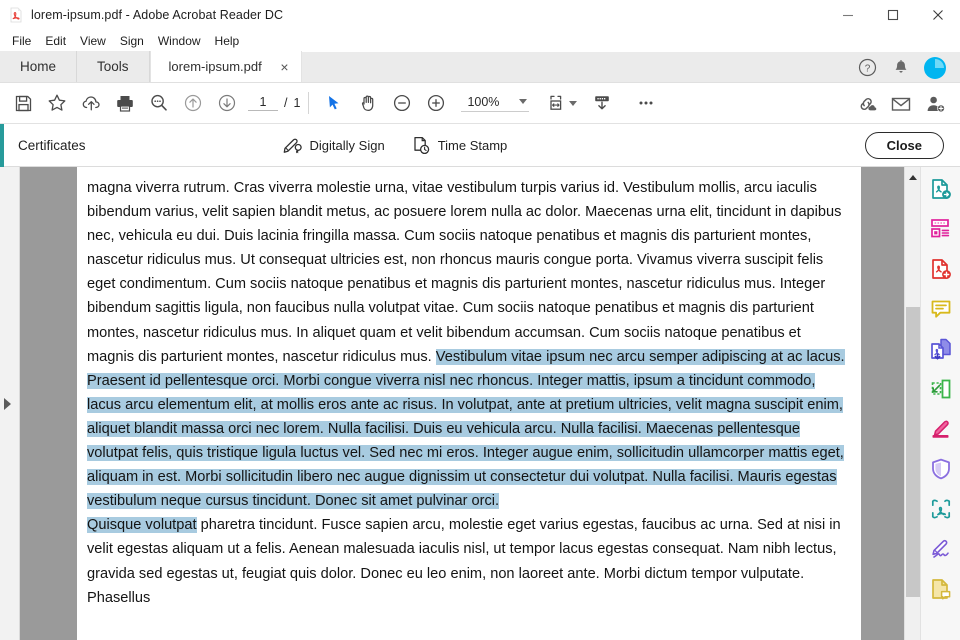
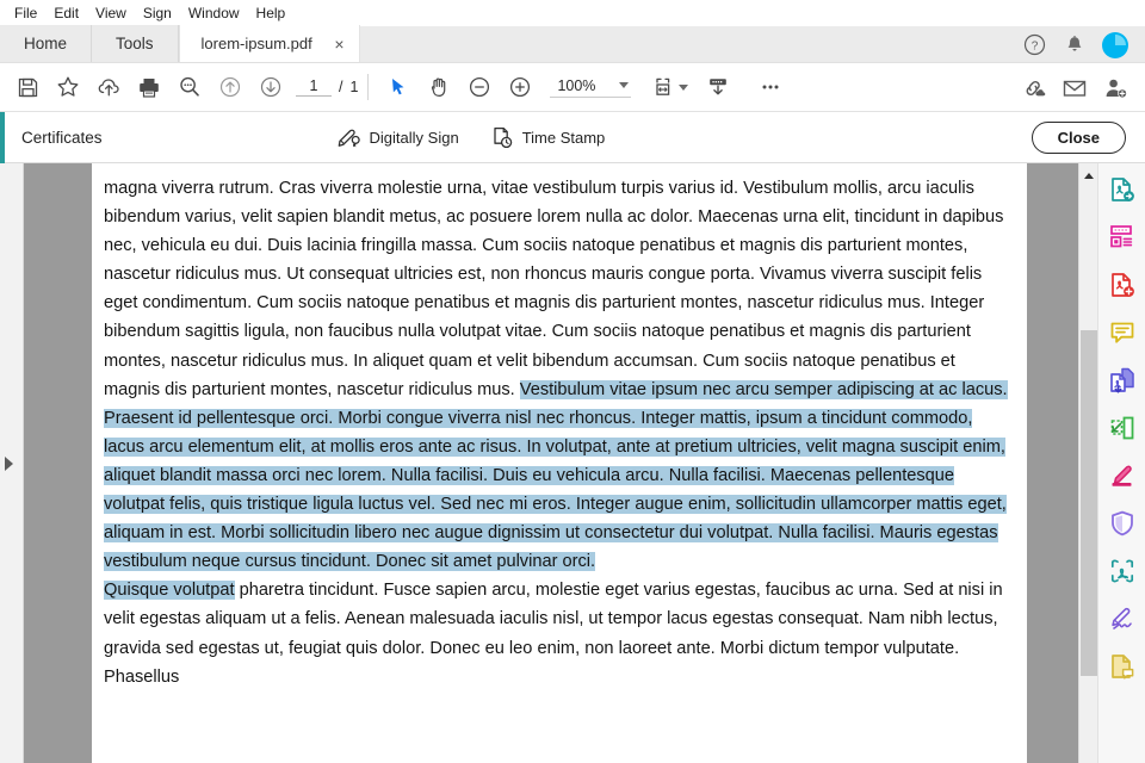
- lorem-ipsum.pdf - Adobe Acrobat Reader DC
  File
  Edit
  View
  Sign
  Window
  Help
  Home
  Tools
  lorem-ipsum.pdf
  ×
  ?
  1
  /
  1
  100%
  Certificates
  Digitally Sign
  Time Stamp
  Close
  magna viverra rutrum. Cras viverra molestie urna, vitae vestibulum turpis varius id. Vestibulum mollis, arcu iaculis bibendum varius, velit sapien blandit metus, ac posuere lorem nulla ac dolor. Maecenas urna elit, tincidunt in dapibus nec, vehicula eu dui. Duis lacinia fringilla massa. Cum sociis natoque penatibus et magnis dis parturient montes, nascetur ridiculus mus. Ut consequat ultricies est, non rhoncus mauris congue porta. Vivamus viverra suscipit felis eget condimentum. Cum sociis natoque penatibus et magnis dis parturient montes, nascetur ridiculus mus. Integer bibendum sagittis ligula, non faucibus nulla volutpat vitae. Cum sociis natoque penatibus et magnis dis parturient montes, nascetur ridiculus mus. In aliquet quam et velit bibendum accumsan. Cum sociis natoque penatibus et magnis dis parturient montes, nascetur ridiculus mus. Vestibulum vitae ipsum nec arcu semper adipiscing at ac lacus. Praesent id pellentesque orci. Morbi congue viverra nisl nec rhoncus. Integer mattis, ipsum a tincidunt commodo, lacus arcu elementum elit, at mollis eros ante ac risus. In volutpat, ante at pretium ultricies, velit magna suscipit enim, aliquet blandit massa orci nec lorem. Nulla facilisi. Duis eu vehicula arcu. Nulla facilisi. Maecenas pellentesque volutpat felis, quis tristique ligula luctus vel. Sed nec mi eros. Integer augue enim, sollicitudin ullamcorper mattis eget, aliquam in est. Morbi sollicitudin libero nec augue dignissim ut consectetur dui volutpat. Nulla facilisi. Mauris egestas vestibulum neque cursus tincidunt. Donec sit amet pulvinar orci.
  Quisque volutpat pharetra tincidunt. Fusce sapien arcu, molestie eget varius egestas, faucibus ac urna. Sed at nisi in velit egestas aliquam ut a felis. Aenean malesuada iaculis nisl, ut tempor lacus egestas consequat. Nam nibh lectus, gravida sed egestas ut, feugiat quis dolor. Donec eu leo enim, non laoreet ante. Morbi dictum tempor vulputate. Phasellus
